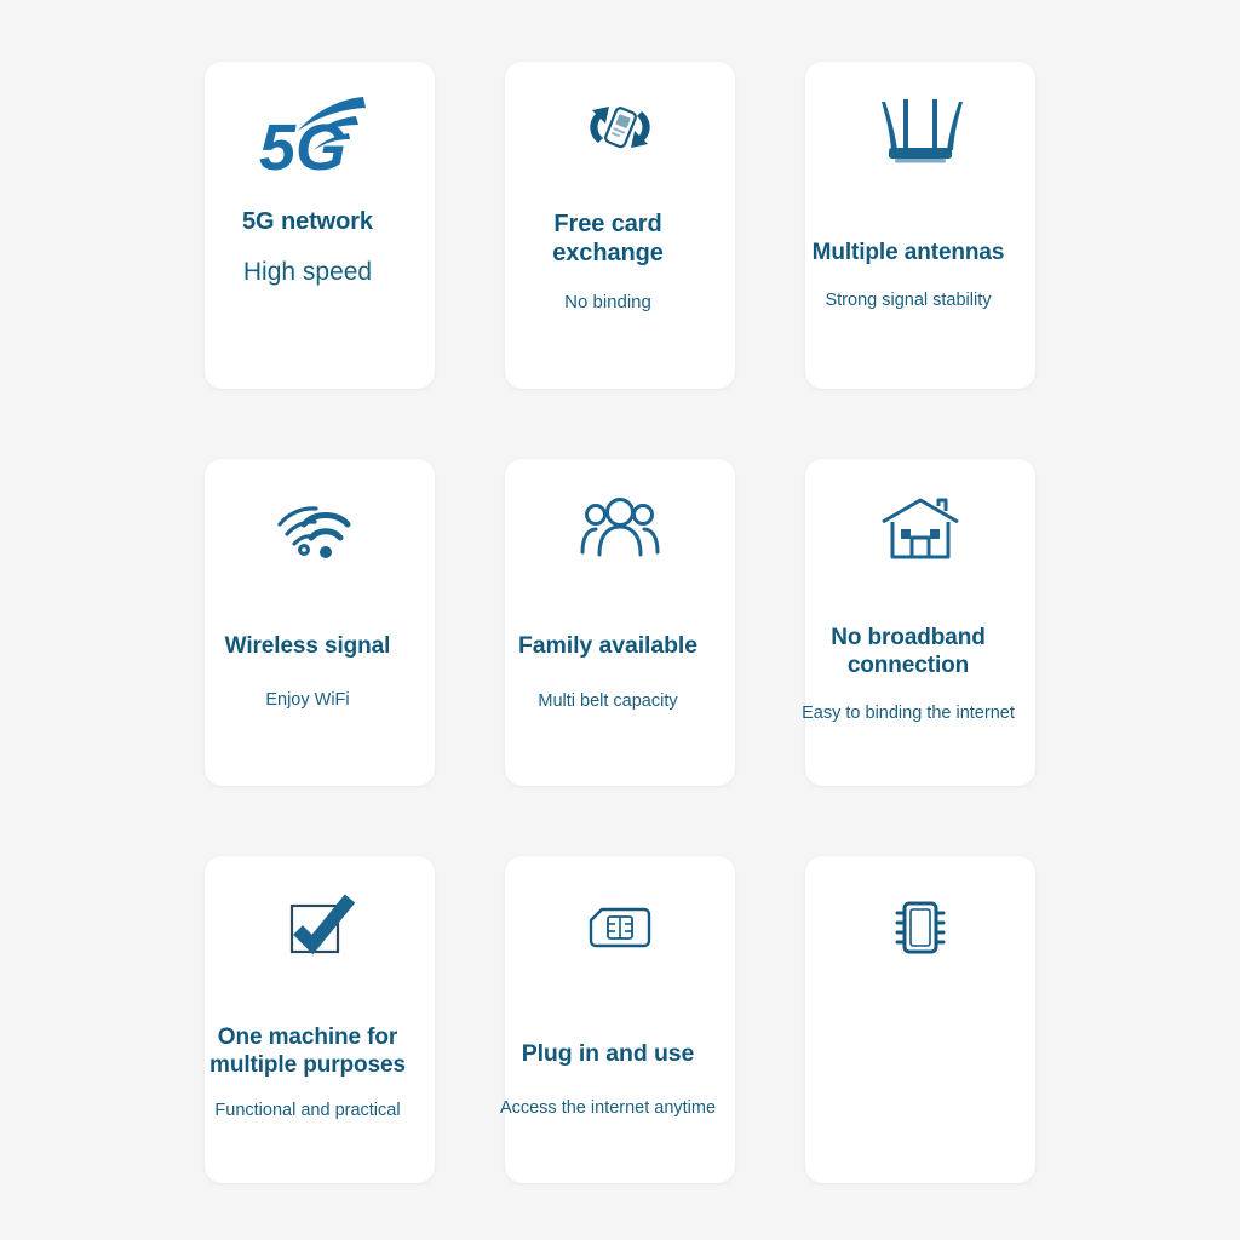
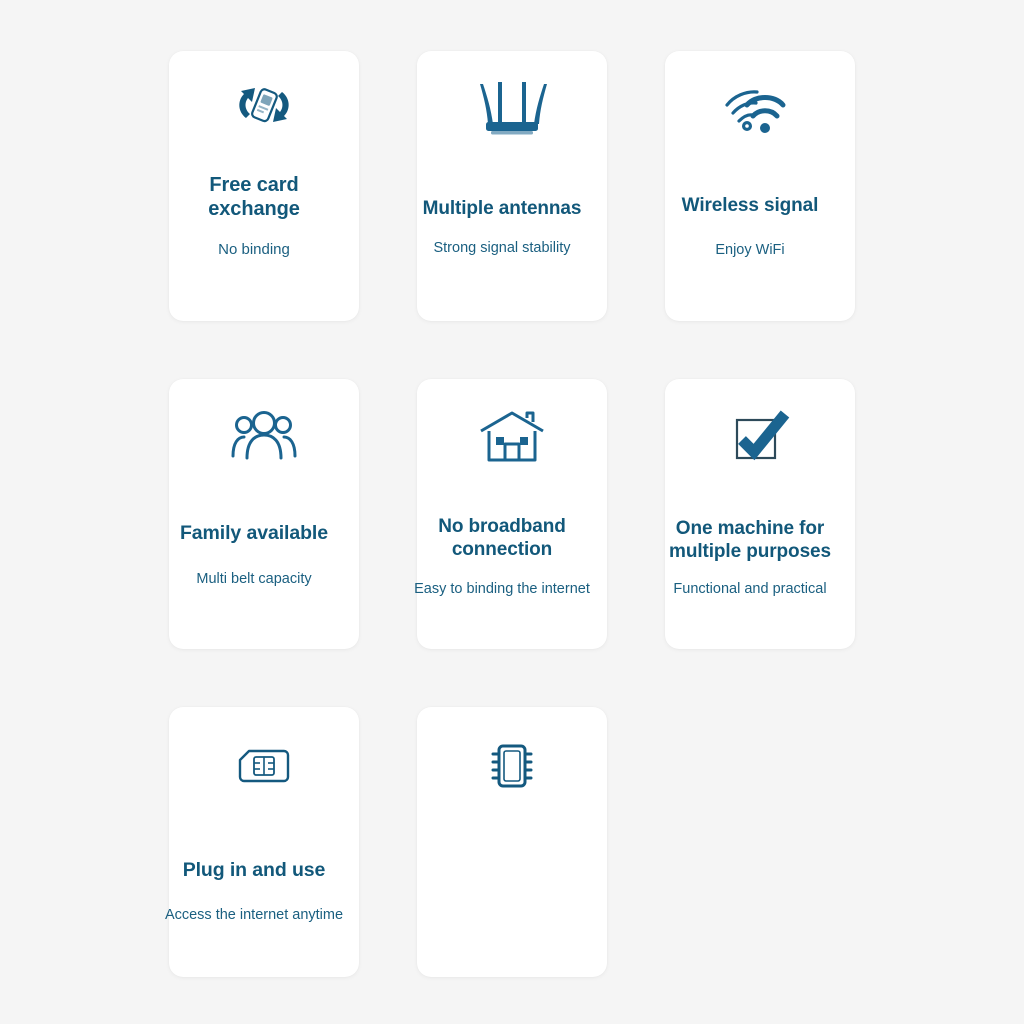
- 5G
- 5G network
- High speed
  Free card
  exchange
  No binding
  Multiple antennas
  Strong signal stability
  Wireless signal
  Enjoy WiFi
  Family available
  Multi belt capacity
  No broadband
  connection
  Easy to binding the internet
  One machine for
  multiple purposes
  Functional and practical
  Plug in and use
  Access the internet anytime
